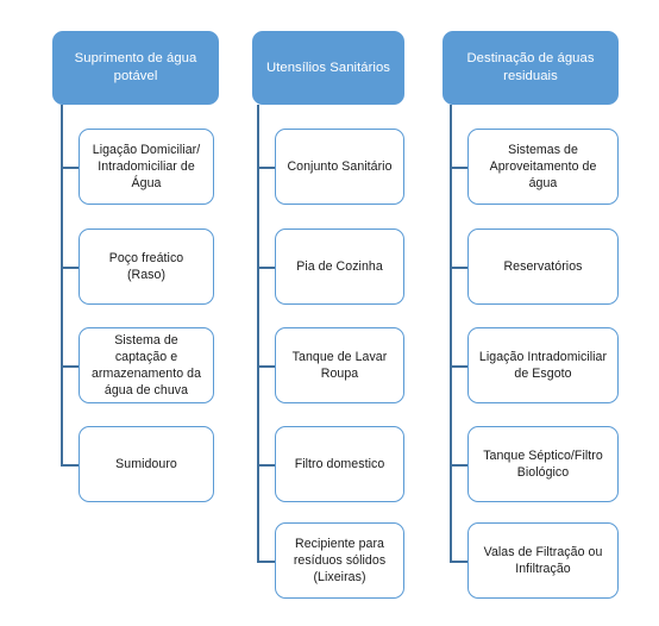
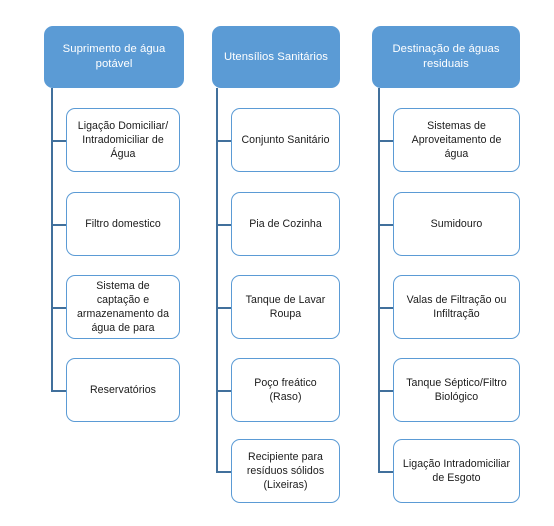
  Suprimento de água potável
  Ligação Domiciliar/ Intradomiciliar de Água
- Poço freático (Raso)
+ Filtro domestico
- Sistema de captação e armazenamento da água de chuva
+ Sistema de captação e armazenamento da água de para
- Sumidouro
+ Reservatórios
  Utensílios Sanitários
  Conjunto Sanitário
  Pia de Cozinha
  Tanque de Lavar Roupa
- Filtro domestico
+ Poço freático (Raso)
  Recipiente para resíduos sólidos (Lixeiras)
  Destinação de águas residuais
  Sistemas de Aproveitamento de água
- Reservatórios
+ Sumidouro
- Ligação Intradomiciliar de Esgoto
+ Valas de Filtração ou Infiltração
  Tanque Séptico/Filtro Biológico
- Valas de Filtração ou Infiltração
+ Ligação Intradomiciliar de Esgoto
